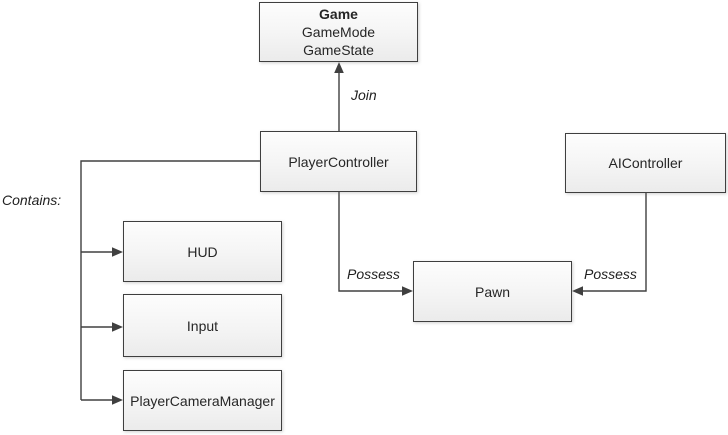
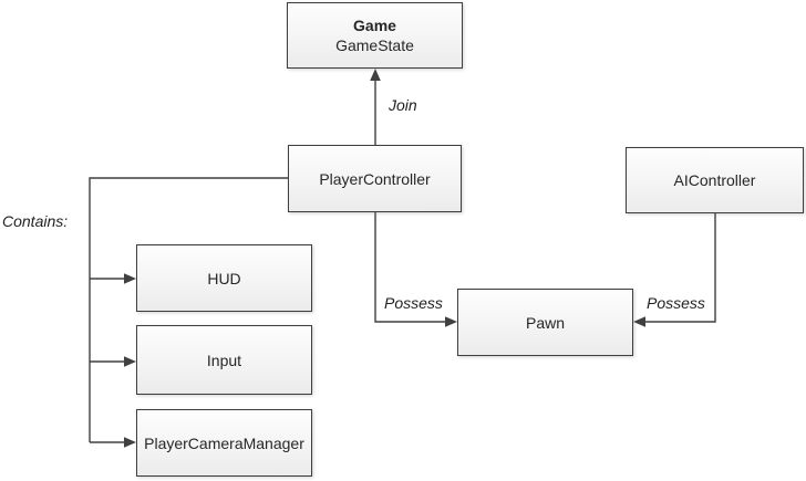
  Game
- GameMode
  GameState
  PlayerController
  AIController
  HUD
  Input
  PlayerCameraManager
  Pawn
  Join
  Possess
  Possess
  Contains:
